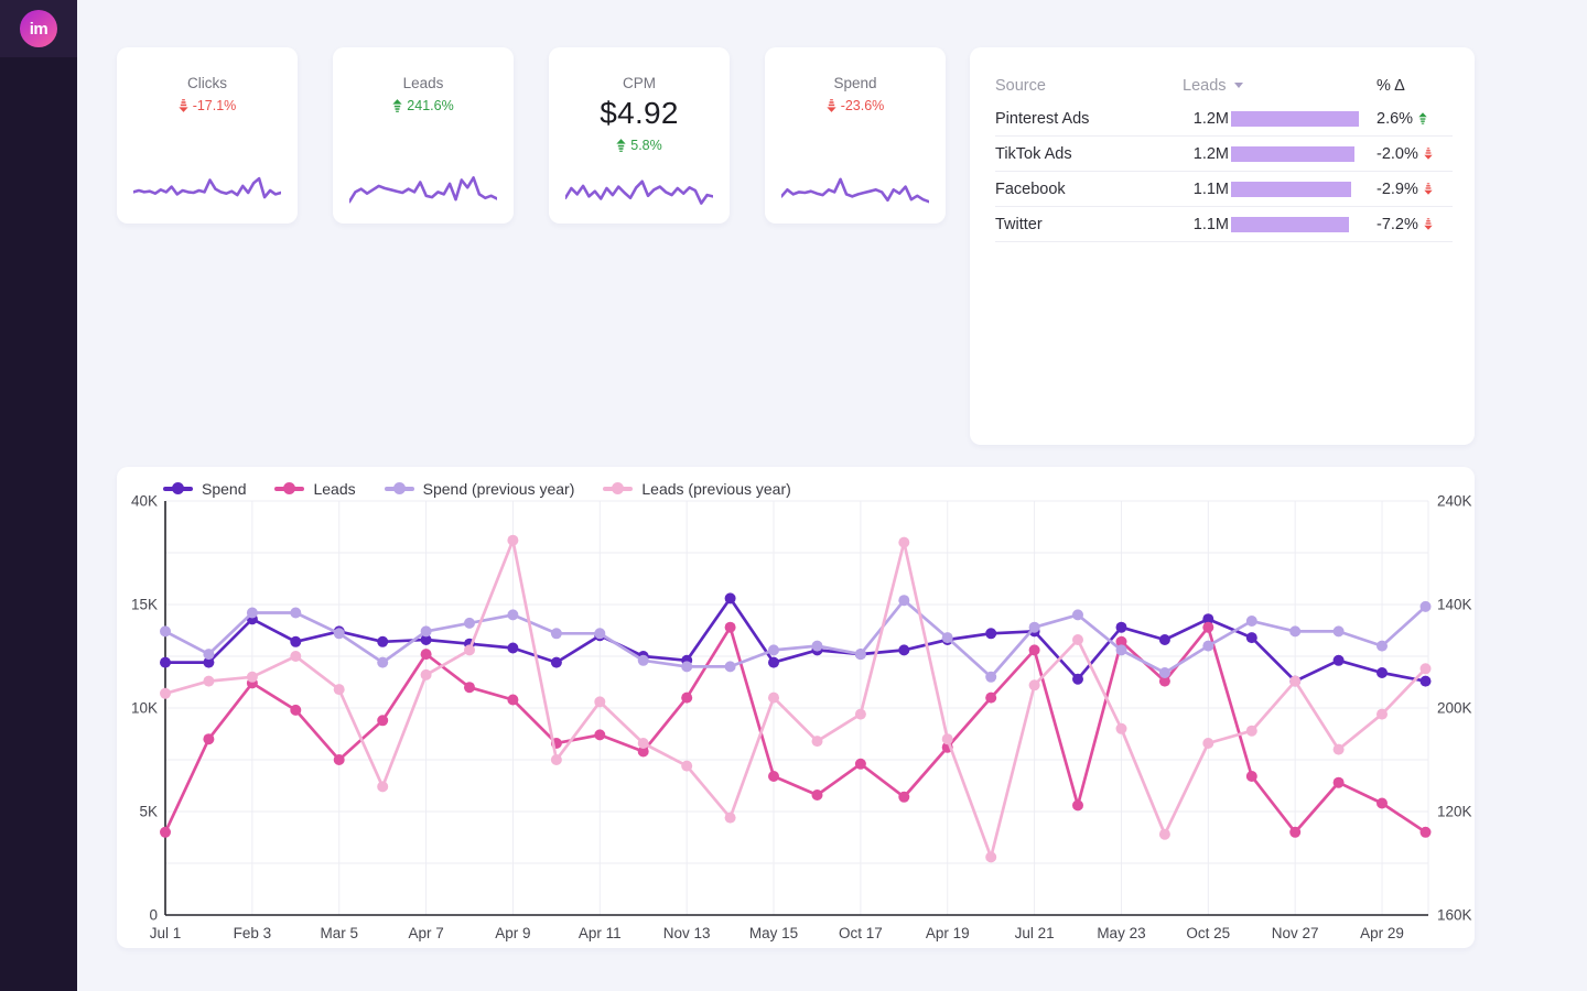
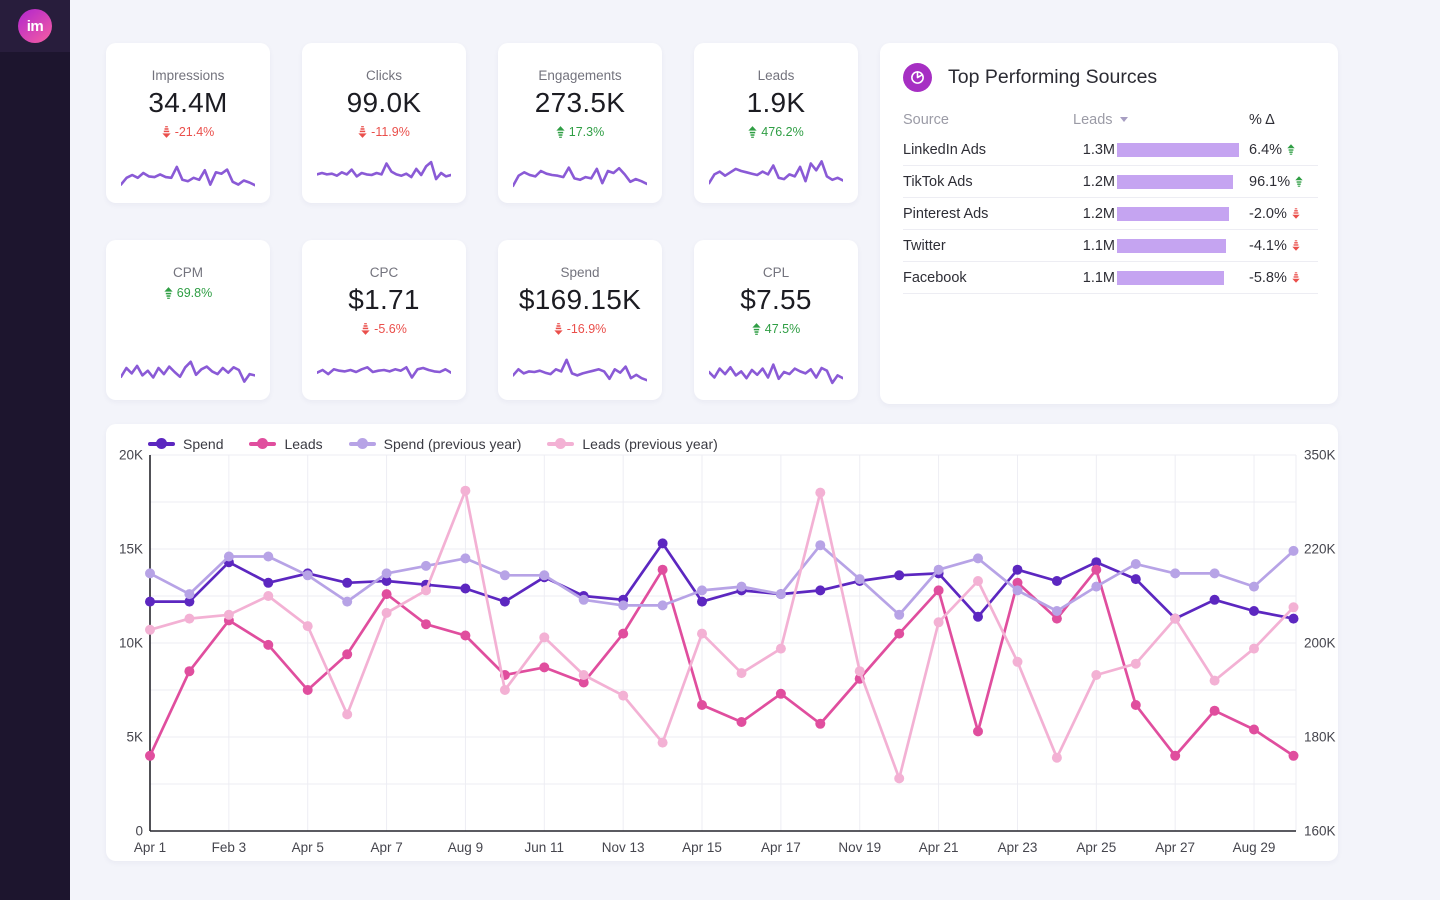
  im
+ Impressions
+ 34.4M
+ -21.4%
  Clicks
+ 99.0K
- -17.1%
+ -11.9%
+ Engagements
+ 273.5K
+ 17.3%
  Leads
+ 1.9K
- 241.6%
+ 476.2%
  CPM
- $4.92
- 5.8%
+ 69.8%
+ CPC
+ $1.71
+ -5.6%
  Spend
+ $169.15K
- -23.6%
+ -16.9%
+ CPL
+ $7.55
+ 47.5%
+ Top Performing Sources
  Source
  Leads
  % Δ
+ LinkedIn Ads
+ 1.3M
+ 6.4%
- Pinterest Ads
+ TikTok Ads
  1.2M
- 2.6%
+ 96.1%
- TikTok Ads
+ Pinterest Ads
  1.2M
  -2.0%
- Facebook
+ Twitter
  1.1M
- -2.9%
+ -4.1%
- Twitter
+ Facebook
  1.1M
- -7.2%
+ -5.8%
  Spend
  Leads
  Spend (previous year)
  Leads (previous year)
  0
  5K
  10K
  15K
- 40K
+ 20K
  160K
- 120K
+ 180K
  200K
- 140K
+ 220K
- 240K
+ 350K
- Jul 1
+ Apr 1
  Feb 3
- Mar 5
+ Apr 5
  Apr 7
- Apr 9
+ Aug 9
- Apr 11
+ Jun 11
  Nov 13
- May 15
+ Apr 15
- Oct 17
+ Apr 17
- Apr 19
+ Nov 19
- Jul 21
+ Apr 21
- May 23
+ Apr 23
- Oct 25
+ Apr 25
- Nov 27
+ Apr 27
- Apr 29
+ Aug 29
